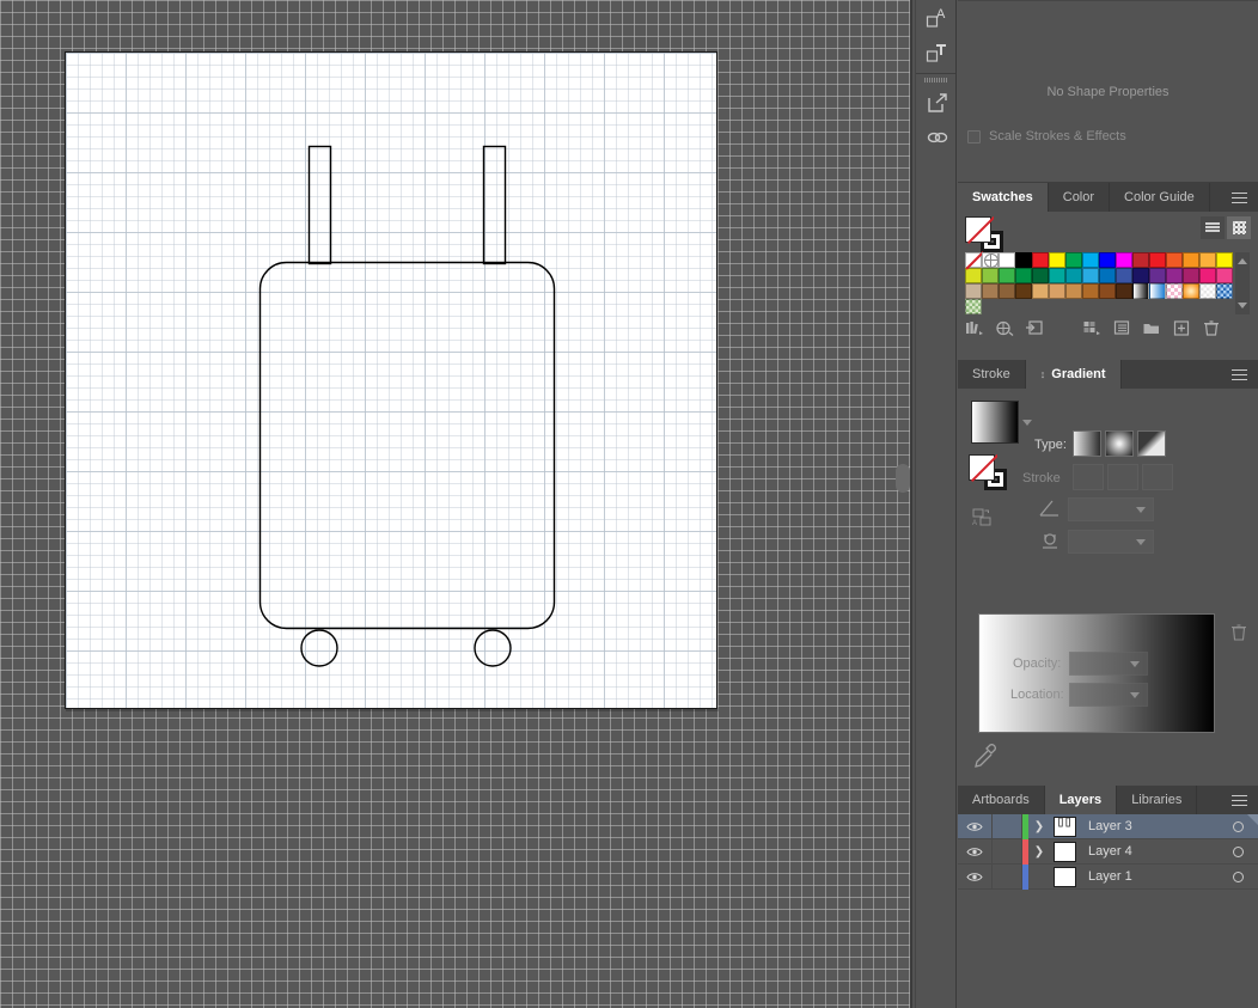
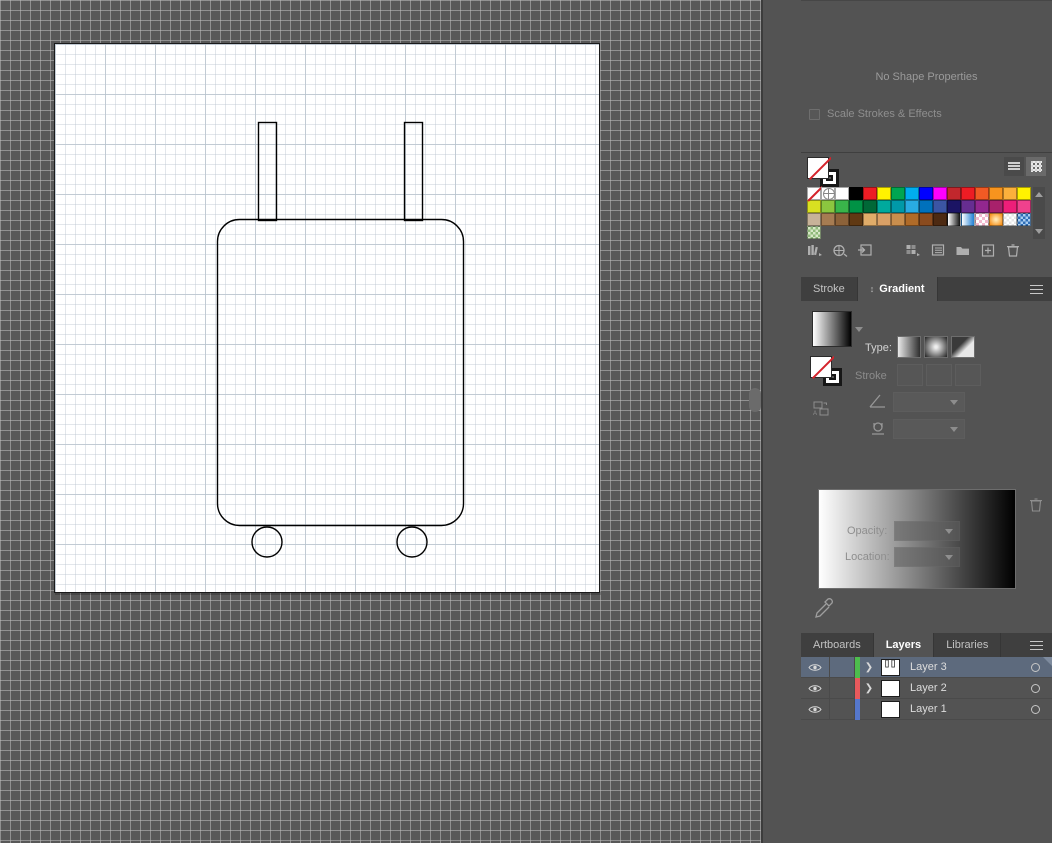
- A
  No Shape Properties
  Scale Strokes & Effects
- Swatches
- Color
- Color Guide
  Stroke
  ↕
  Gradient
  Type:
  Stroke
  Opacity:
  Location:
  Artboards
  Layers
  Libraries
  ❯
  Layer 3
  ❯
- Layer 4
+ Layer 2
  Layer 1
